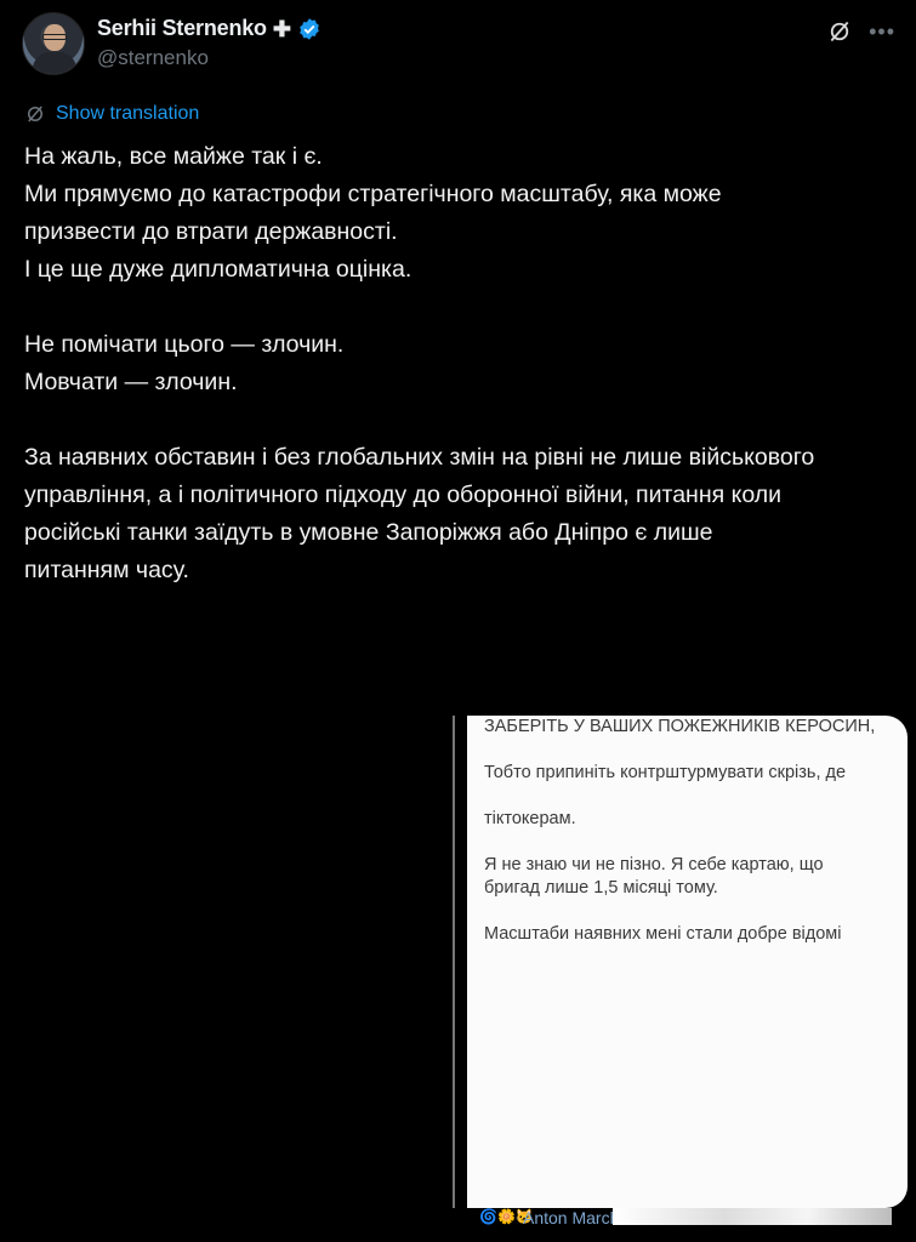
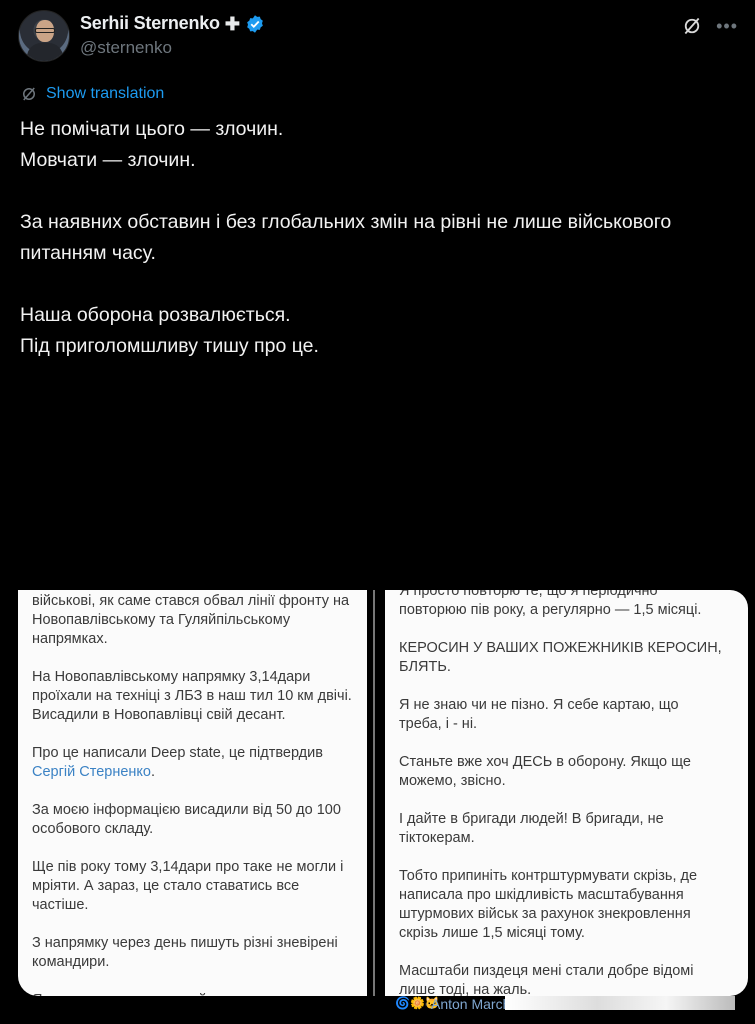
  Serhii Sternenko
  ✚
  @sternenko
  •••
  Show translation
- На жаль, все майже так і є.
- Ми прямуємо до катастрофи стратегічного масштабу, яка може
- призвести до втрати державності.
- І це ще дуже дипломатична оцінка.
  Не помічати цього — злочин.
  Мовчати — злочин.
  За наявних обставин і без глобальних змін на рівні не лише військового
- управління, а і політичного підходу до оборонної війни, питання коли
- російські танки заїдуть в умовне Запоріжжя або Дніпро є лише
  питанням часу.
+ Наша оборона розвалюється.
+ Під приголомшливу тишу про це.
+ військові, як саме стався обвал лінії фронту на
+ Новопавлівському та Гуляйпільському
+ напрямках.
+ На Новопавлівському напрямку 3,14дари
+ проїхали на техніці з ЛБЗ в наш тил 10 км двічі.
+ Висадили в Новопавлівці свій десант.
+ Про це написали Deep state, це підтвердив
+ Сергій Стерненко.
+ За моєю інформацією висадили від 50 до 100
+ особового складу.
+ Ще пів року тому 3,14дари про таке не могли і
+ мріяти. А зараз, це стало ставатись все
+ частіше.
+ З напрямку через день пишуть різні зневірені
+ командири.
+ Я просто повторю те, що я періодично
+ повторюю пів року, а регулярно — 1,5 місяці.
- ЗАБЕРІТЬ У ВАШИХ ПОЖЕЖНИКІВ КЕРОСИН,
+ КЕРОСИН У ВАШИХ ПОЖЕЖНИКІВ КЕРОСИН,
+ БЛЯТЬ.
- Тобто припиніть контрштурмувати скрізь, де
+ Я не знаю чи не пізно. Я себе картаю, що
+ треба, і - ні.
+ Станьте вже хоч ДЕСЬ в оборону. Якщо ще
+ можемо, звісно.
+ І дайте в бригади людей! В бригади, не
  тіктокерам.
- Я не знаю чи не пізно. Я себе картаю, що
+ Тобто припиніть контрштурмувати скрізь, де
+ написала про шкідливість масштабування
+ штурмових військ за рахунок знекровлення
- бригад лише 1,5 місяці тому.
+ скрізь лише 1,5 місяці тому.
- Масштаби наявних мені стали добре відомі
+ Масштаби пиздеця мені стали добре відомі
+ лише тоді, на жаль.
  🌀🌼🐱
  Anton Marc
